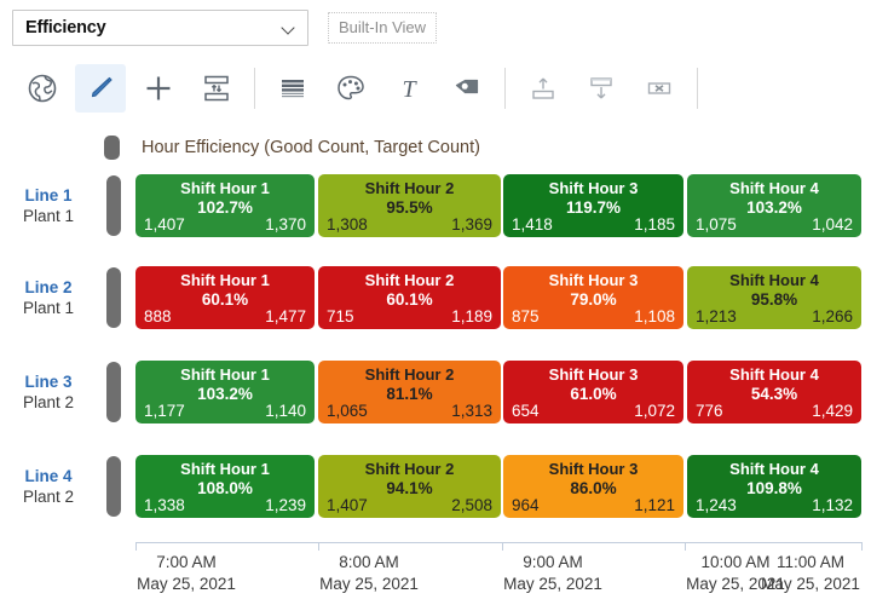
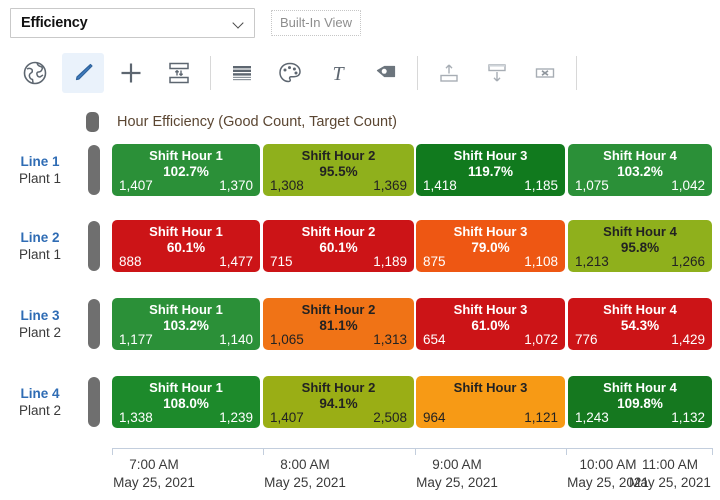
  Efficiency
  Built-In View
  T
  Hour Efficiency (Good Count, Target Count)
  Line 1
  Plant 1
  Shift Hour 1
  102.7%
  1,407
  1,370
  Shift Hour 2
  95.5%
  1,308
  1,369
  Shift Hour 3
  119.7%
  1,418
  1,185
  Shift Hour 4
  103.2%
  1,075
  1,042
  Line 2
  Plant 1
  Shift Hour 1
  60.1%
  888
  1,477
  Shift Hour 2
  60.1%
  715
  1,189
  Shift Hour 3
  79.0%
  875
  1,108
  Shift Hour 4
  95.8%
  1,213
  1,266
  Line 3
  Plant 2
  Shift Hour 1
  103.2%
  1,177
  1,140
  Shift Hour 2
  81.1%
  1,065
  1,313
  Shift Hour 3
  61.0%
  654
  1,072
  Shift Hour 4
  54.3%
  776
  1,429
  Line 4
  Plant 2
  Shift Hour 1
  108.0%
  1,338
  1,239
  Shift Hour 2
  94.1%
  1,407
  2,508
  Shift Hour 3
- 86.0%
  964
  1,121
  Shift Hour 4
  109.8%
  1,243
  1,132
  7:00 AM
  May 25, 2021
  8:00 AM
  May 25, 2021
  9:00 AM
  May 25, 2021
  10:00 AM
  May 25, 2021
  11:00 AM
  May 25, 2021
